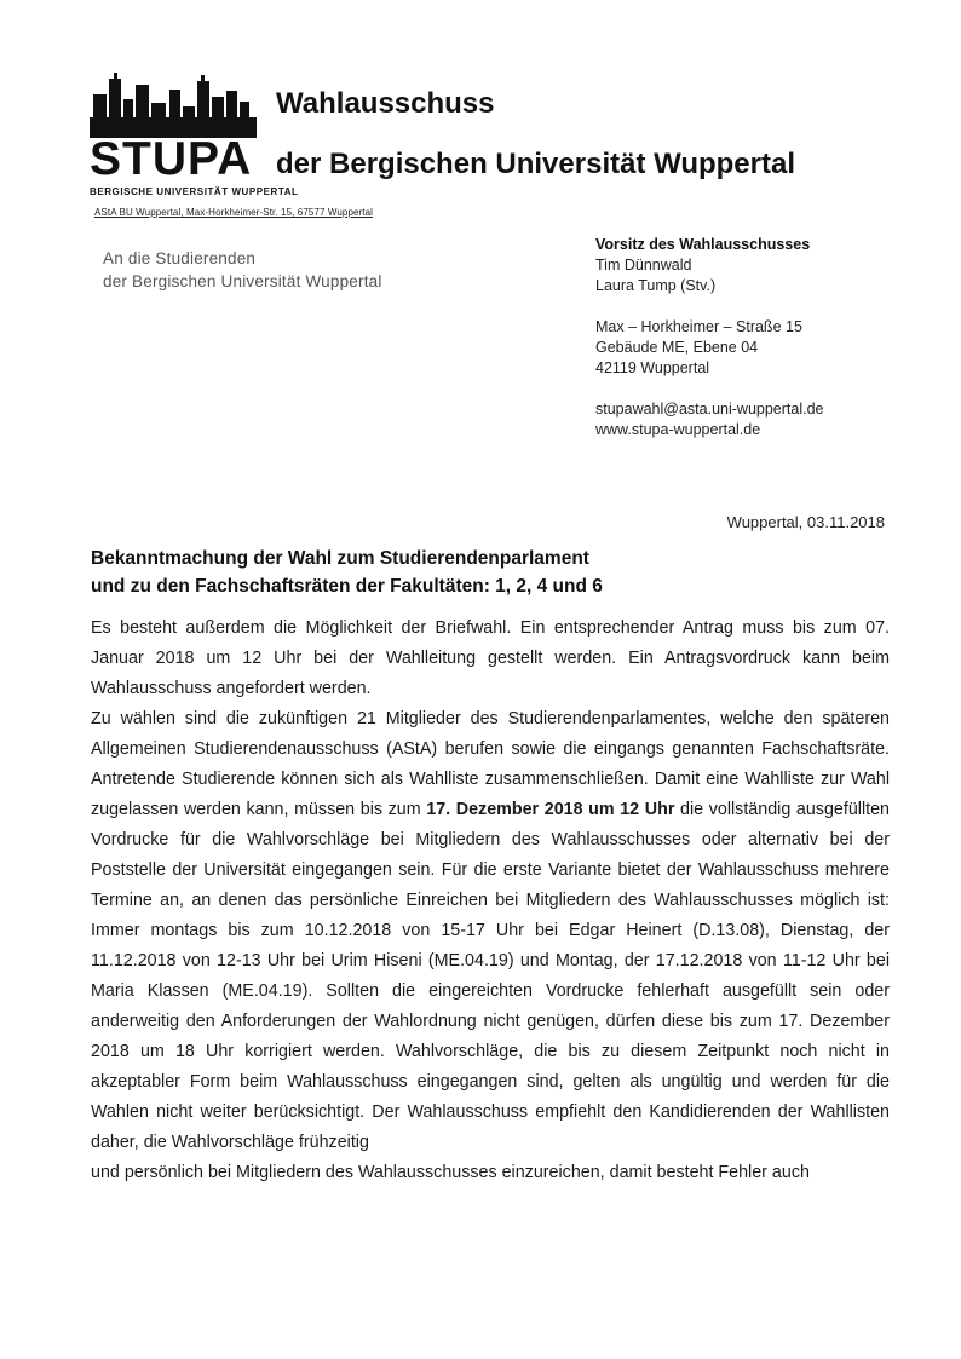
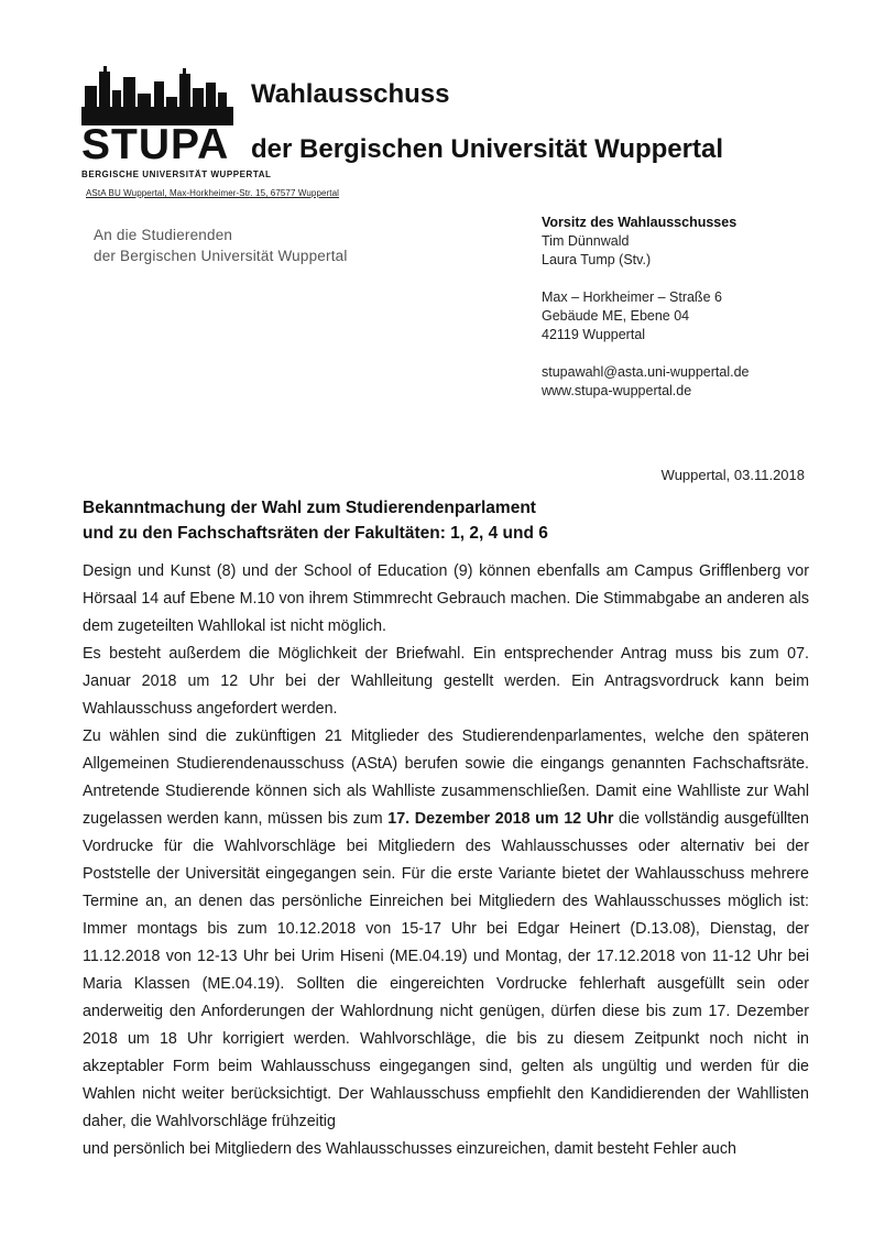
  STUPA
  BERGISCHE UNIVERSITÄT WUPPERTAL
  Wahlausschuss
  der Bergischen Universität Wuppertal
  AStA BU Wuppertal, Max-Horkheimer-Str. 15, 67577 Wuppertal
  An die Studierenden
  der Bergischen Universität Wuppertal
  Vorsitz des Wahlausschusses
  Tim Dünnwald
  Laura Tump (Stv.)
- Max – Horkheimer – Straße 15
+ Max – Horkheimer – Straße 6
  Gebäude ME, Ebene 04
  42119 Wuppertal
  stupawahl@asta.uni-wuppertal.de
  www.stupa-wuppertal.de
  Wuppertal, 03.11.2018
  Bekanntmachung der Wahl zum Studierendenparlament
  und zu den Fachschaftsräten der Fakultäten: 1, 2, 4 und 6
+ Design und Kunst (8) und der School of Education (9) können ebenfalls am Campus Grifflenberg vor Hörsaal 14 auf Ebene M.10 von ihrem Stimmrecht Gebrauch machen. Die Stimmabgabe an anderen als dem zugeteilten Wahllokal ist nicht möglich.
  Es besteht außerdem die Möglichkeit der Briefwahl. Ein entsprechender Antrag muss bis zum 07. Januar 2018 um 12 Uhr bei der Wahlleitung gestellt werden. Ein Antragsvordruck kann beim Wahlausschuss angefordert werden.
  Zu wählen sind die zukünftigen 21 Mitglieder des Studierendenparlamentes, welche den späteren Allgemeinen Studierendenausschuss (AStA) berufen sowie die eingangs genannten Fachschaftsräte. Antretende Studierende können sich als Wahlliste zusammenschließen. Damit eine Wahlliste zur Wahl zugelassen werden kann, müssen bis zum 17. Dezember 2018 um 12 Uhr die vollständig ausgefüllten Vordrucke für die Wahlvorschläge bei Mitgliedern des Wahlausschusses oder alternativ bei der Poststelle der Universität eingegangen sein. Für die erste Variante bietet der Wahlausschuss mehrere Termine an, an denen das persönliche Einreichen bei Mitgliedern des Wahlausschusses möglich ist: Immer montags bis zum 10.12.2018 von 15-17 Uhr bei Edgar Heinert (D.13.08), Dienstag, der 11.12.2018 von 12-13 Uhr bei Urim Hiseni (ME.04.19) und Montag, der 17.12.2018 von 11-12 Uhr bei Maria Klassen (ME.04.19). Sollten die eingereichten Vordrucke fehlerhaft ausgefüllt sein oder anderweitig den Anforderungen der Wahlordnung nicht genügen, dürfen diese bis zum 17. Dezember 2018 um 18 Uhr korrigiert werden. Wahlvorschläge, die bis zu diesem Zeitpunkt noch nicht in akzeptabler Form beim Wahlausschuss eingegangen sind, gelten als ungültig und werden für die Wahlen nicht weiter berücksichtigt. Der Wahlausschuss empfiehlt den Kandidierenden der Wahllisten daher, die Wahlvorschläge frühzeitig
  und persönlich bei Mitgliedern des Wahlausschusses einzureichen, damit besteht Fehler auch
